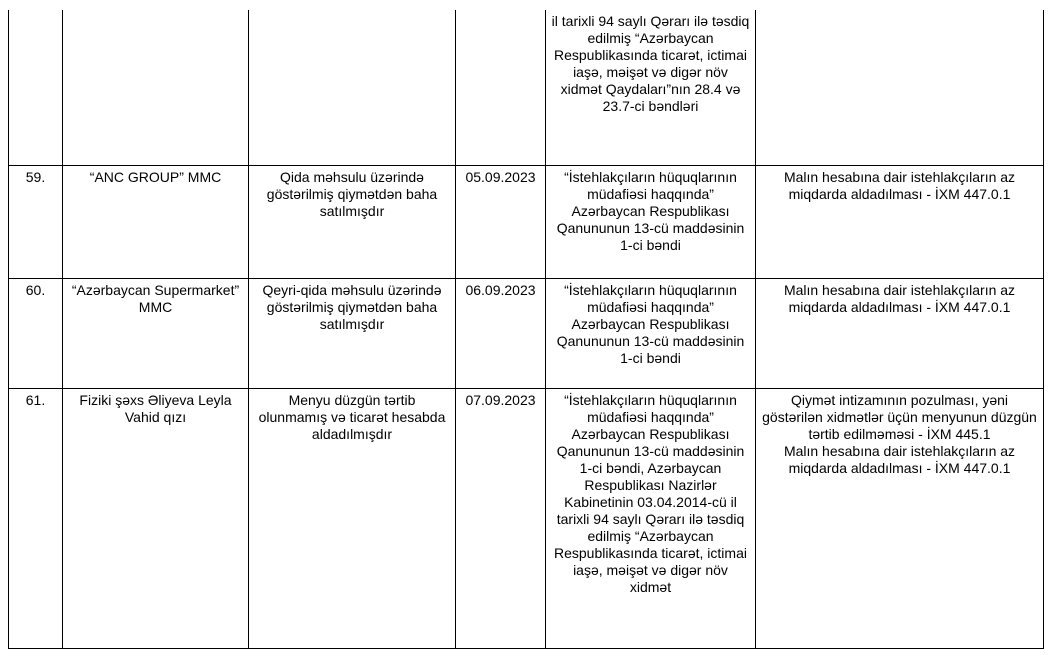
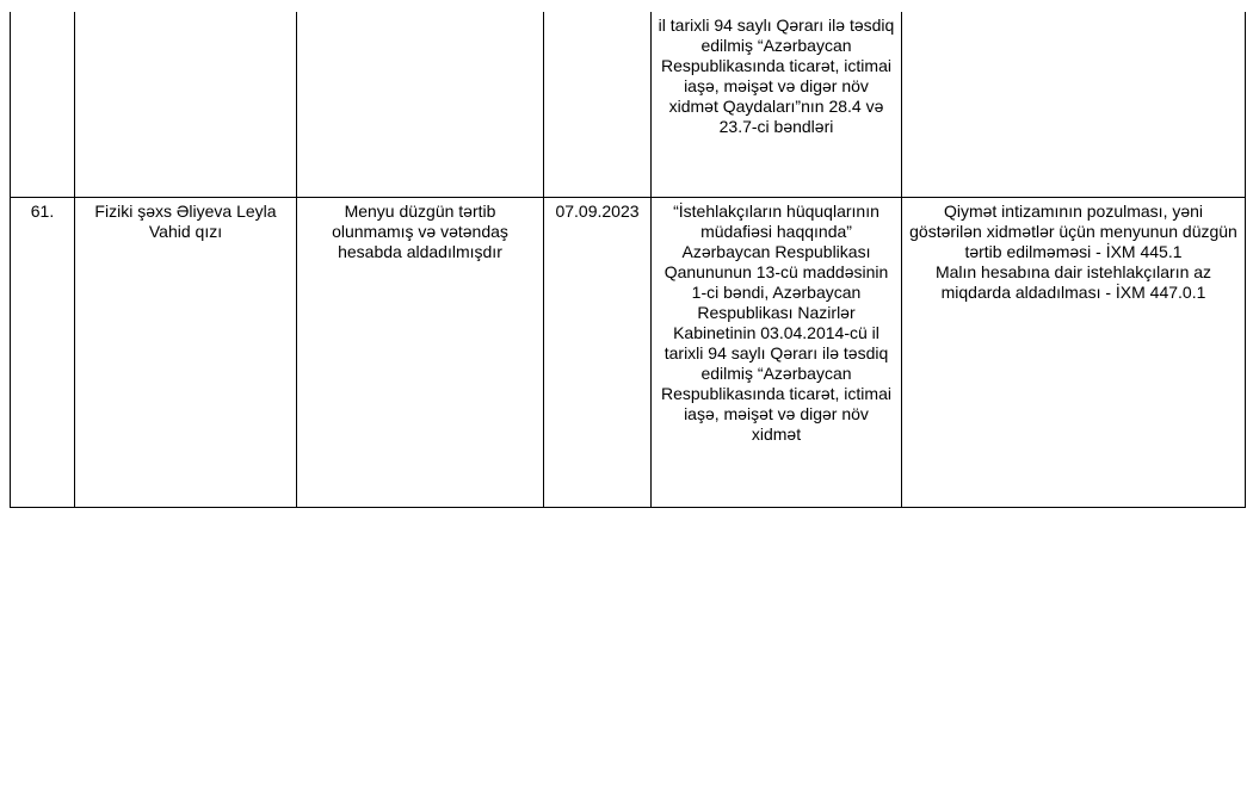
  				il tarixli 94 saylı Qərarı ilə təsdiq edilmiş “Azərbaycan Respublikasında ticarət, ictimai iaşə, məişət və digər növ xidmət Qaydaları”nın 28.4 və 23.7-ci bəndləri
- 59.	“ANC GROUP” MMC	Qida məhsulu üzərində göstərilmiş qiymətdən baha satılmışdır	05.09.2023	“İstehlakçıların hüquqlarının müdafiəsi haqqında” Azərbaycan Respublikası Qanununun 13-cü maddəsinin 1-ci bəndi	Malın hesabına dair istehlakçıların az miqdarda aldadılması - İXM 447.0.1
- 60.	“Azərbaycan Supermarket” MMC	Qeyri-qida məhsulu üzərində göstərilmiş qiymətdən baha satılmışdır	06.09.2023	“İstehlakçıların hüquqlarının müdafiəsi haqqında” Azərbaycan Respublikası Qanununun 13-cü maddəsinin 1-ci bəndi	Malın hesabına dair istehlakçıların az miqdarda aldadılması - İXM 447.0.1
- 61.	Fiziki şəxs Əliyeva Leyla Vahid qızı	Menyu düzgün tərtib olunmamış və ticarət hesabda aldadılmışdır	07.09.2023	“İstehlakçıların hüquqlarının müdafiəsi haqqında” Azərbaycan Respublikası Qanununun 13-cü maddəsinin 1-ci bəndi, Azərbaycan Respublikası Nazirlər Kabinetinin 03.04.2014-cü il tarixli 94 saylı Qərarı ilə təsdiq edilmiş “Azərbaycan Respublikasında ticarət, ictimai iaşə, məişət və digər növ xidmət	Qiymət intizamının pozulması, yəni göstərilən xidmətlər üçün menyunun düzgün tərtib edilməməsi - İXM 445.1 Malın hesabına dair istehlakçıların az miqdarda aldadılması - İXM 447.0.1
+ 61.	Fiziki şəxs Əliyeva Leyla Vahid qızı	Menyu düzgün tərtib olunmamış və vətəndaş hesabda aldadılmışdır	07.09.2023	“İstehlakçıların hüquqlarının müdafiəsi haqqında” Azərbaycan Respublikası Qanununun 13-cü maddəsinin 1-ci bəndi, Azərbaycan Respublikası Nazirlər Kabinetinin 03.04.2014-cü il tarixli 94 saylı Qərarı ilə təsdiq edilmiş “Azərbaycan Respublikasında ticarət, ictimai iaşə, məişət və digər növ xidmət	Qiymət intizamının pozulması, yəni göstərilən xidmətlər üçün menyunun düzgün tərtib edilməməsi - İXM 445.1 Malın hesabına dair istehlakçıların az miqdarda aldadılması - İXM 447.0.1
